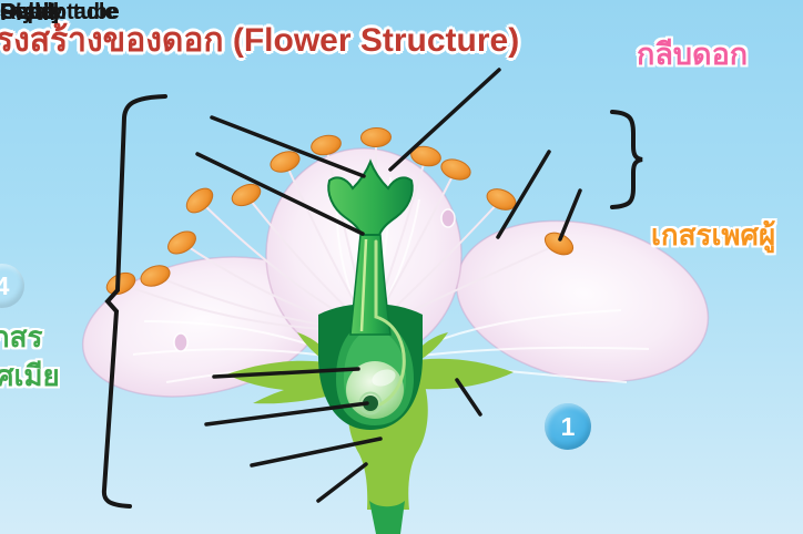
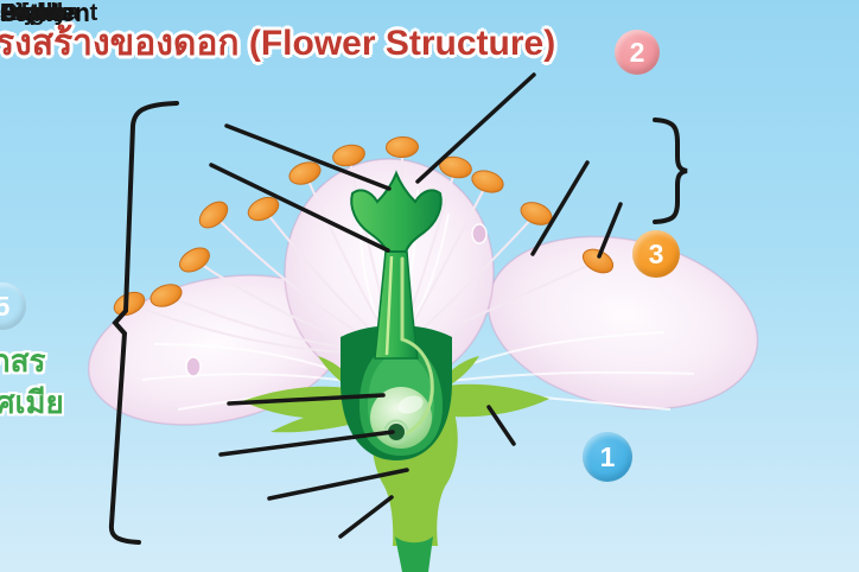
  รงสร้างของดอก (Flower Structure)
  Petal
+ Stigma
  Style
+ Filament
+ Anther
+ Stamen
  Pistil
  Ovary
  Ovule
- Pollen tube
- Receptacle
  Sepal
  1
+ 2
+ 3
- 4
+ 5
- กลีบดอก
- เกสรเพศผู้
  กสร
  ศเมีย
